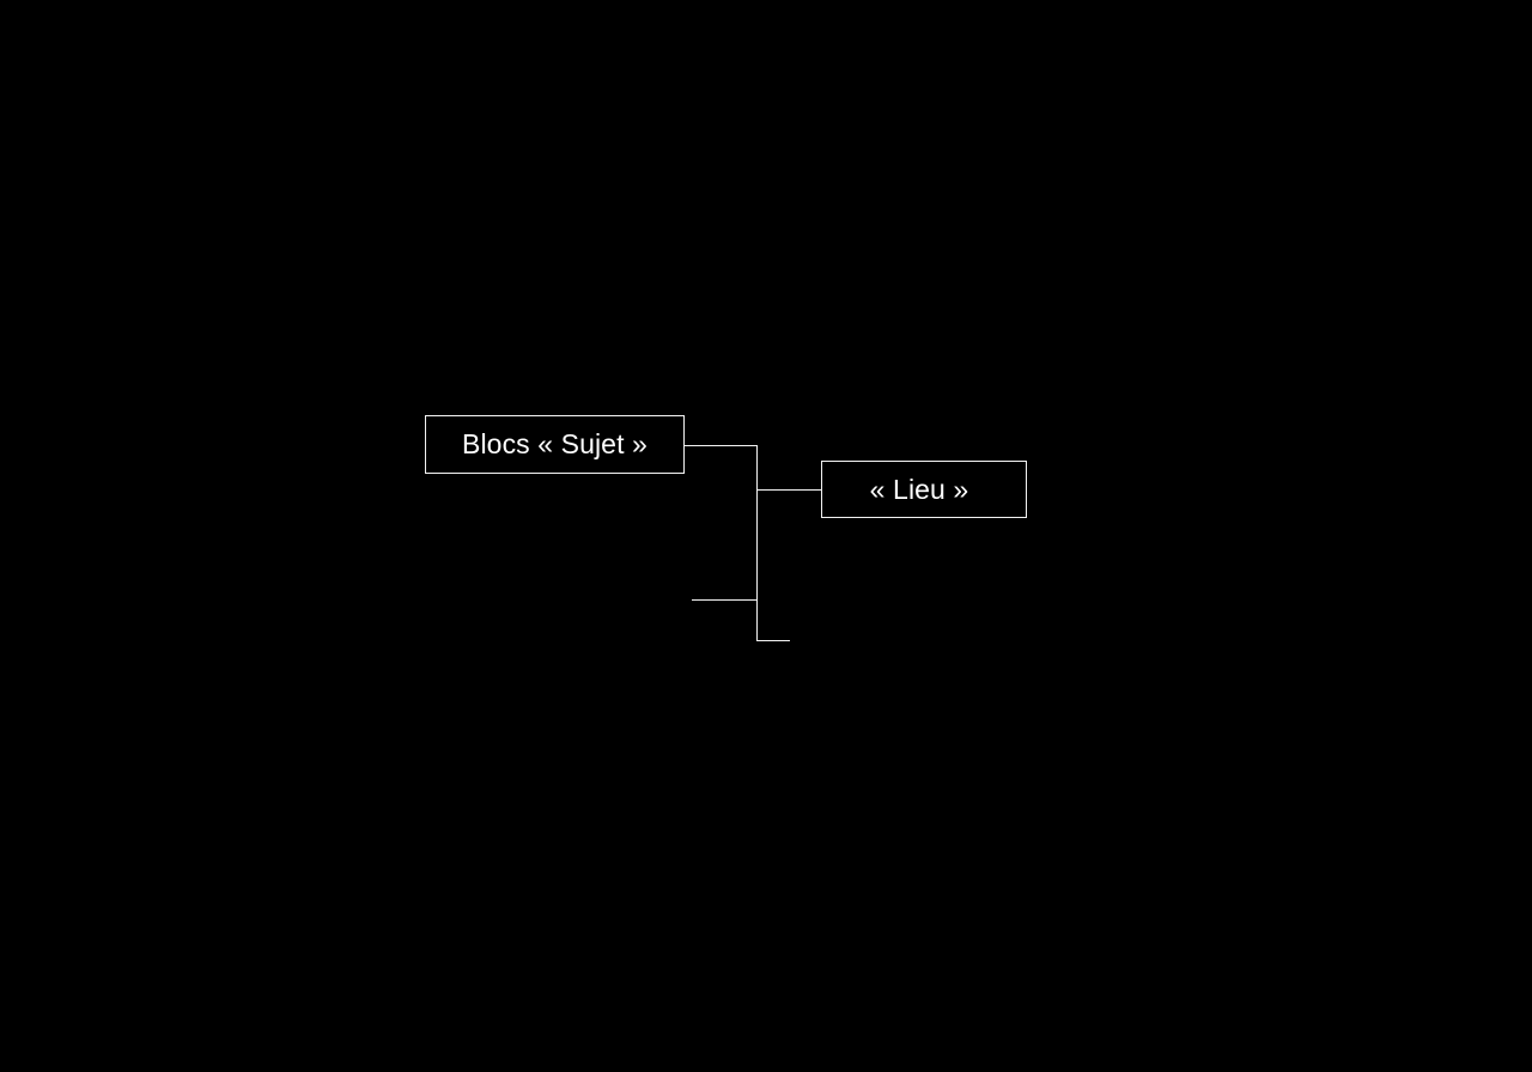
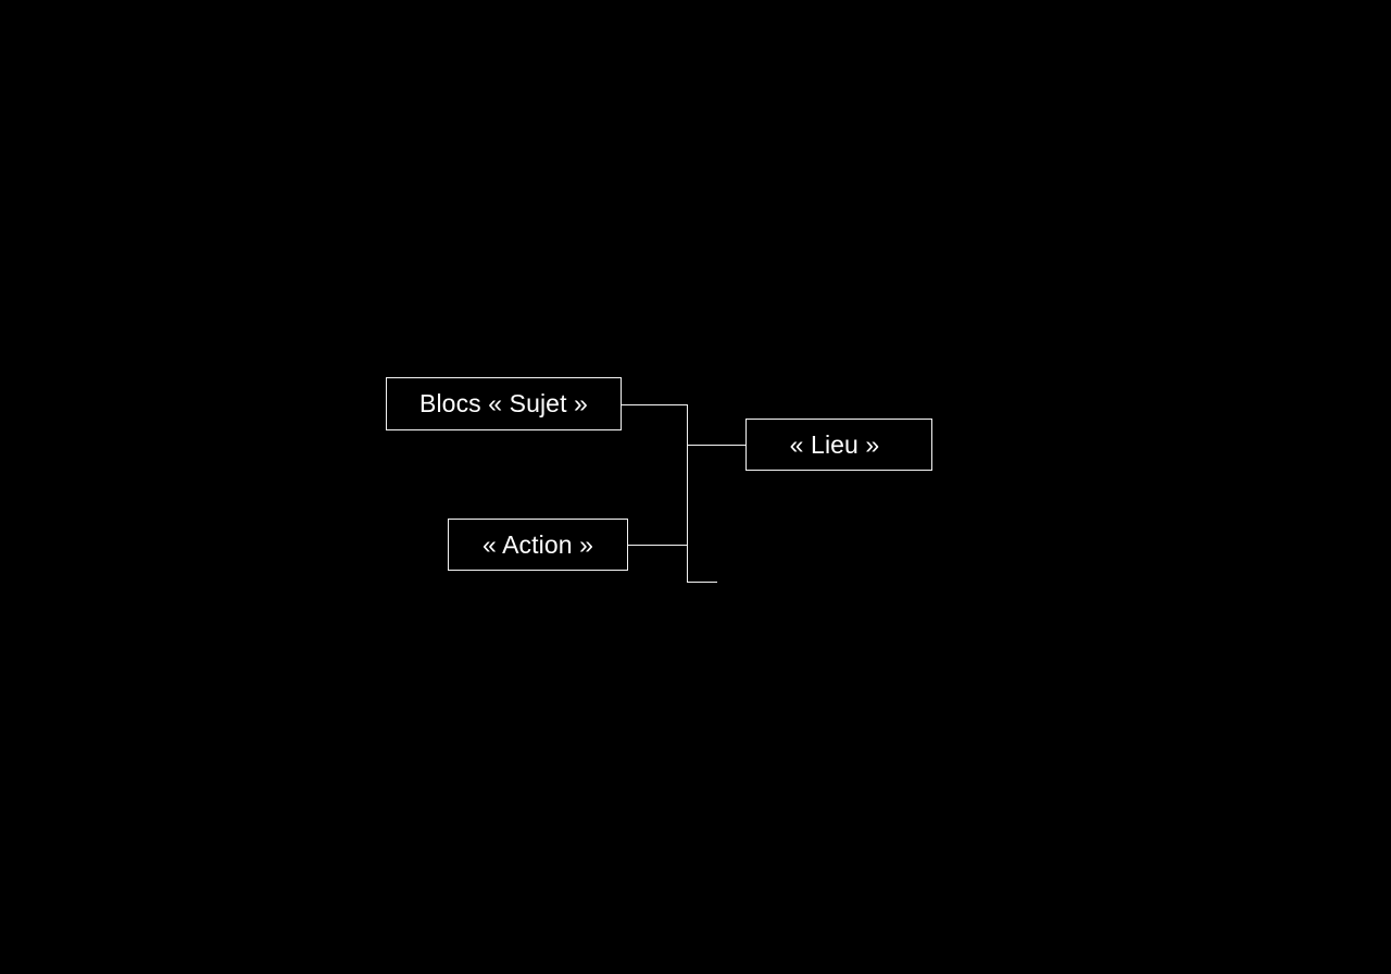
  Blocs « Sujet »
  « Lieu »
+ « Action »
